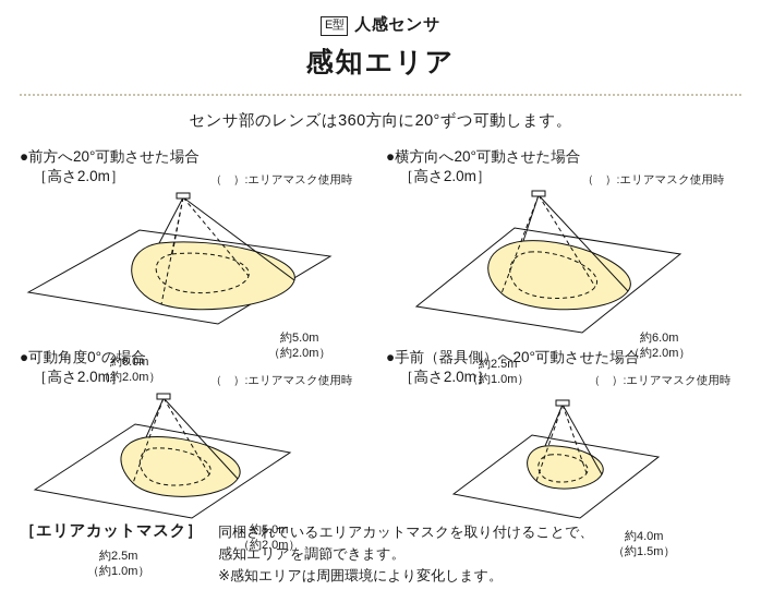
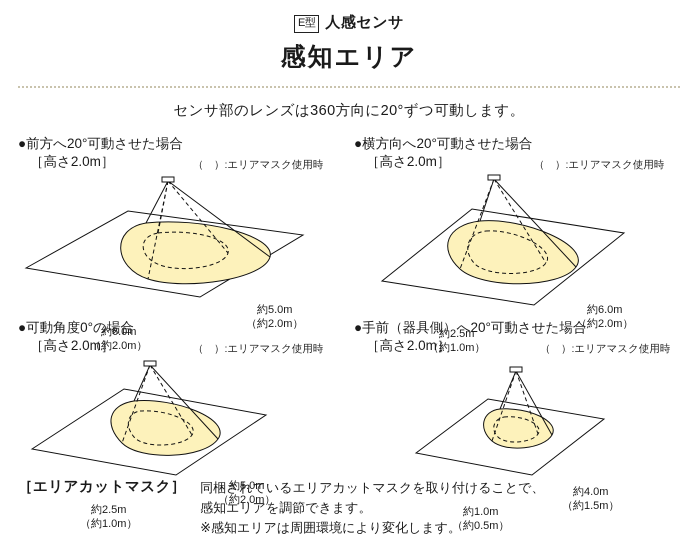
  E型
  人感センサ
  感知エリア
  センサ部のレンズは360方向に20°ずつ可動します。
  ●前方へ20°可動させた場合
  ［高さ2.0m］
  （ ）:エリアマスク使用時
  約5.0m
  （約2.0m）
  約6.0m
  （約2.0m）
  ●横方向へ20°可動させた場合
  ［高さ2.0m］
  （ ）:エリアマスク使用時
  約6.0m
  （約2.0m）
  約2.5m
  （約1.0m）
  ●可動角度0°の場合
  ［高さ2.0m］
  （ ）:エリアマスク使用時
  約5.0m
  （約2.0m）
  約2.5m
  （約1.0m）
  ●手前（器具側）へ20°可動させた場合
  ［高さ2.0m］
  （ ）:エリアマスク使用時
  約4.0m
  （約1.5m）
+ 約1.0m
+ （約0.5m）
  ［エリアカットマスク］
  同梱されているエリアカットマスクを取り付けることで、
  感知エリアを調節できます。
  ※感知エリアは周囲環境により変化します。
